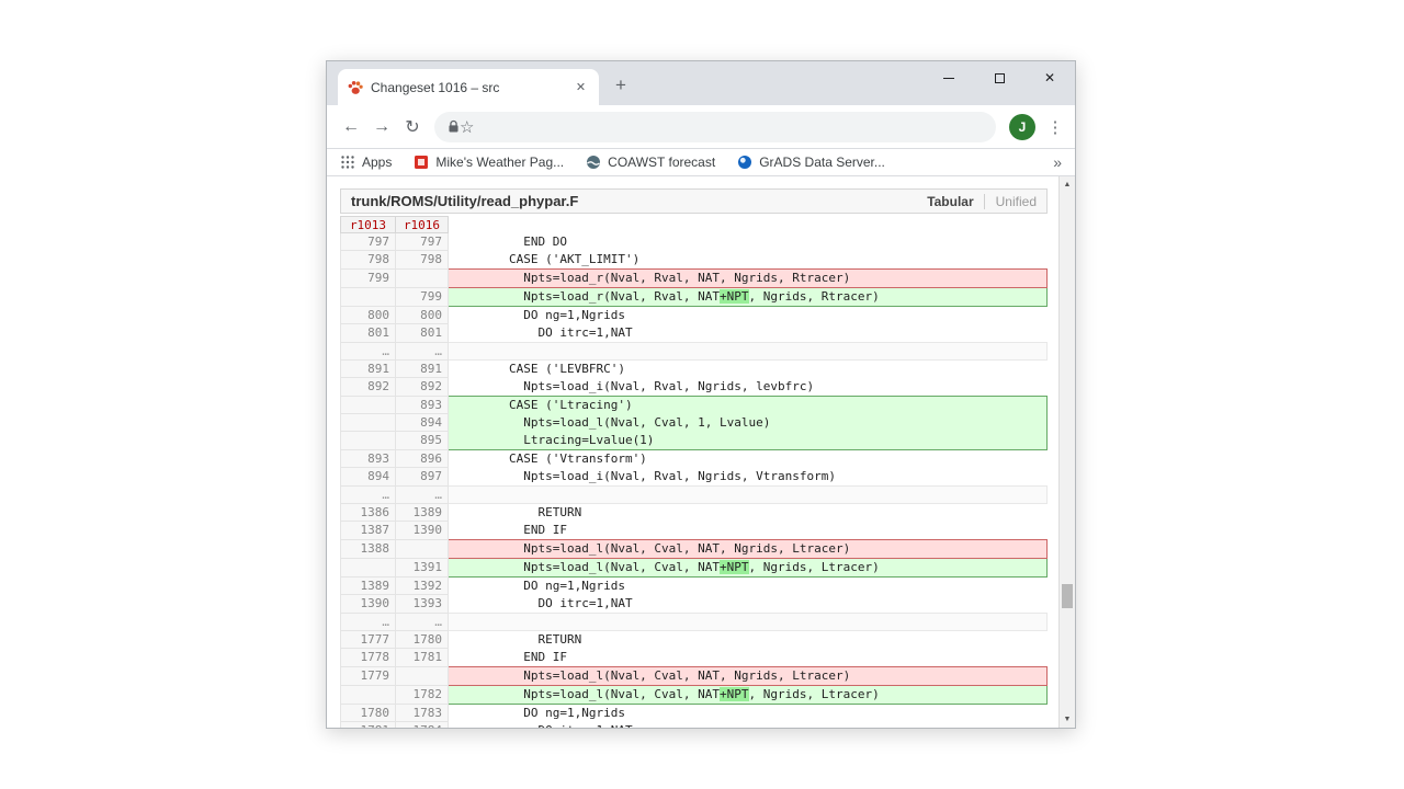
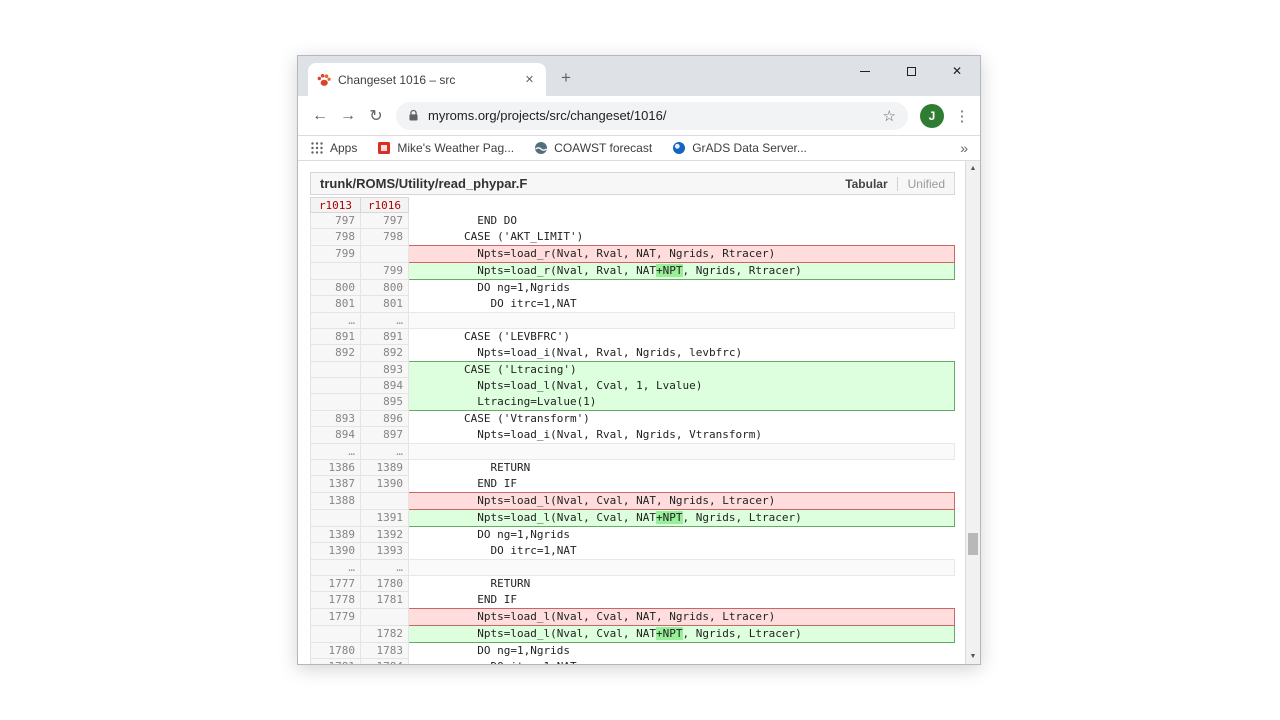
  Changeset 1016 – src
  ✕
  +
  ✕
  ←
  →
  ↻
+ myroms.org/projects/src/changeset/1016/
  ☆
  J
  ⋮
  Apps
  Mike's Weather Pag...
  COAWST forecast
  GrADS Data Server...
  »
  trunk/ROMS/Utility/read_phypar.F
  Tabular
  Unified
  r1013	r1016
  797	797	END DO
  798	798	CASE ('AKT_LIMIT')
  799		Npts=load_r(Nval, Rval, NAT, Ngrids, Rtracer)
  	799	Npts=load_r(Nval, Rval, NAT+NPT, Ngrids, Rtracer)
  800	800	DO ng=1,Ngrids
  801	801	DO itrc=1,NAT
  …	…
  891	891	CASE ('LEVBFRC')
  892	892	Npts=load_i(Nval, Rval, Ngrids, levbfrc)
  	893	CASE ('Ltracing')
  	894	Npts=load_l(Nval, Cval, 1, Lvalue)
  	895	Ltracing=Lvalue(1)
  893	896	CASE ('Vtransform')
  894	897	Npts=load_i(Nval, Rval, Ngrids, Vtransform)
  …	…
  1386	1389	RETURN
  1387	1390	END IF
  1388		Npts=load_l(Nval, Cval, NAT, Ngrids, Ltracer)
  	1391	Npts=load_l(Nval, Cval, NAT+NPT, Ngrids, Ltracer)
  1389	1392	DO ng=1,Ngrids
  1390	1393	DO itrc=1,NAT
  …	…
  1777	1780	RETURN
  1778	1781	END IF
  1779		Npts=load_l(Nval, Cval, NAT, Ngrids, Ltracer)
  	1782	Npts=load_l(Nval, Cval, NAT+NPT, Ngrids, Ltracer)
  1780	1783	DO ng=1,Ngrids
